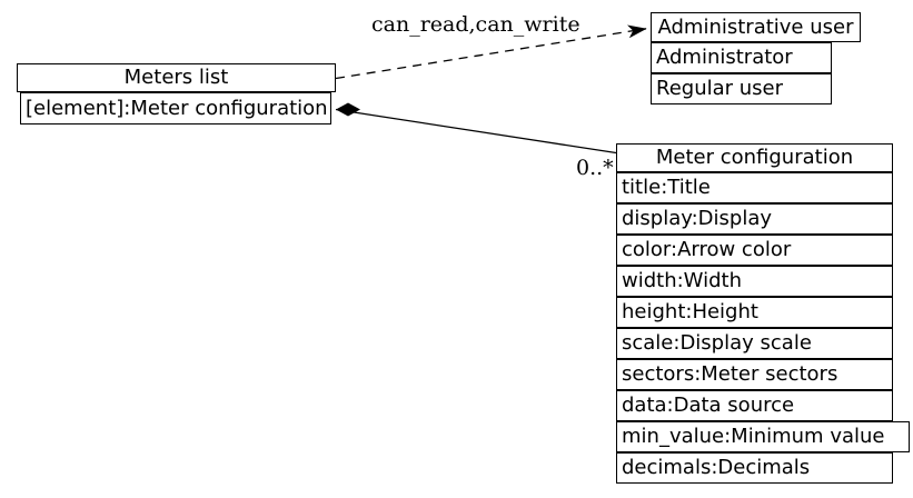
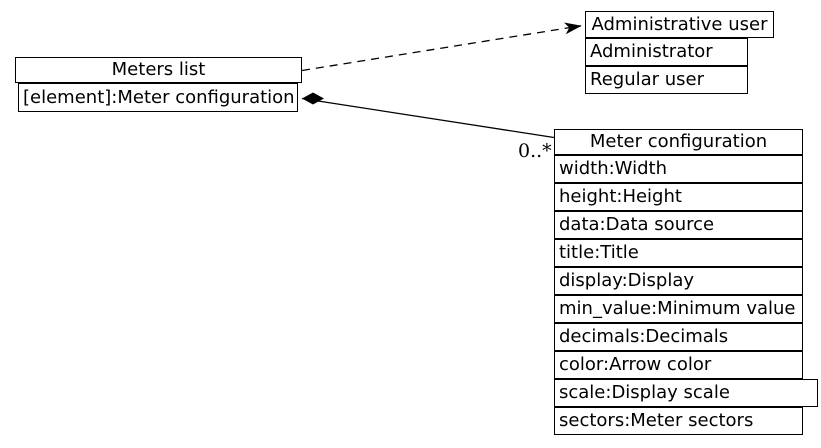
  Meters list
  [element]:Meter configuration
  Administrative user
  Administrator
  Regular user
  Meter configuration
- title:Title
+ width:Width
- display:Display
+ height:Height
- color:Arrow color
+ data:Data source
- width:Width
+ title:Title
- height:Height
+ display:Display
- scale:Display scale
+ min_value:Minimum value
- sectors:Meter sectors
+ decimals:Decimals
- data:Data source
+ color:Arrow color
- min_value:Minimum value
+ scale:Display scale
- decimals:Decimals
+ sectors:Meter sectors
- can_read,can_write
  0..*
